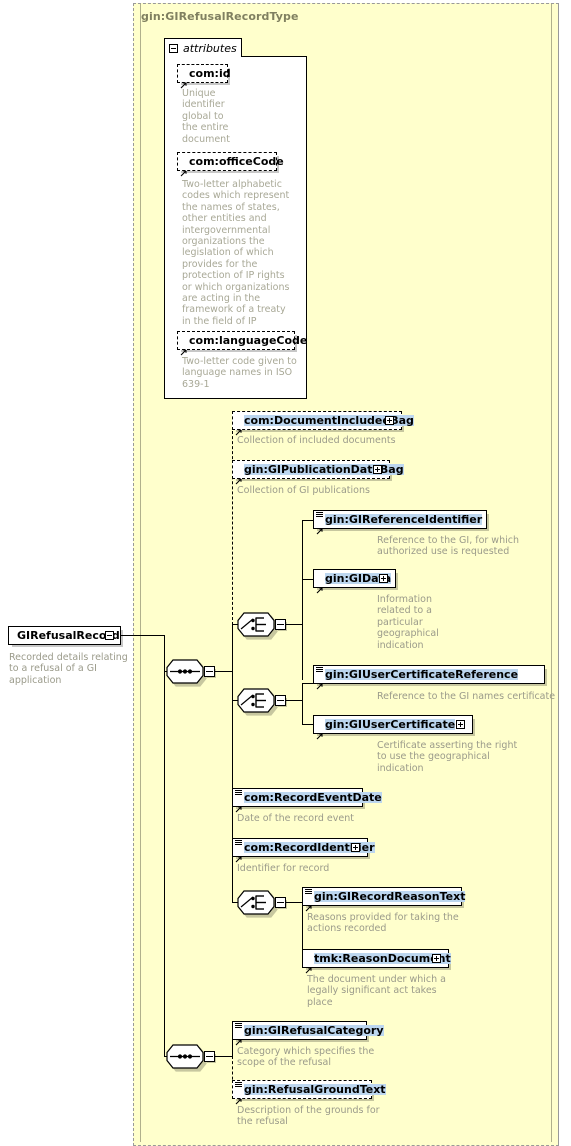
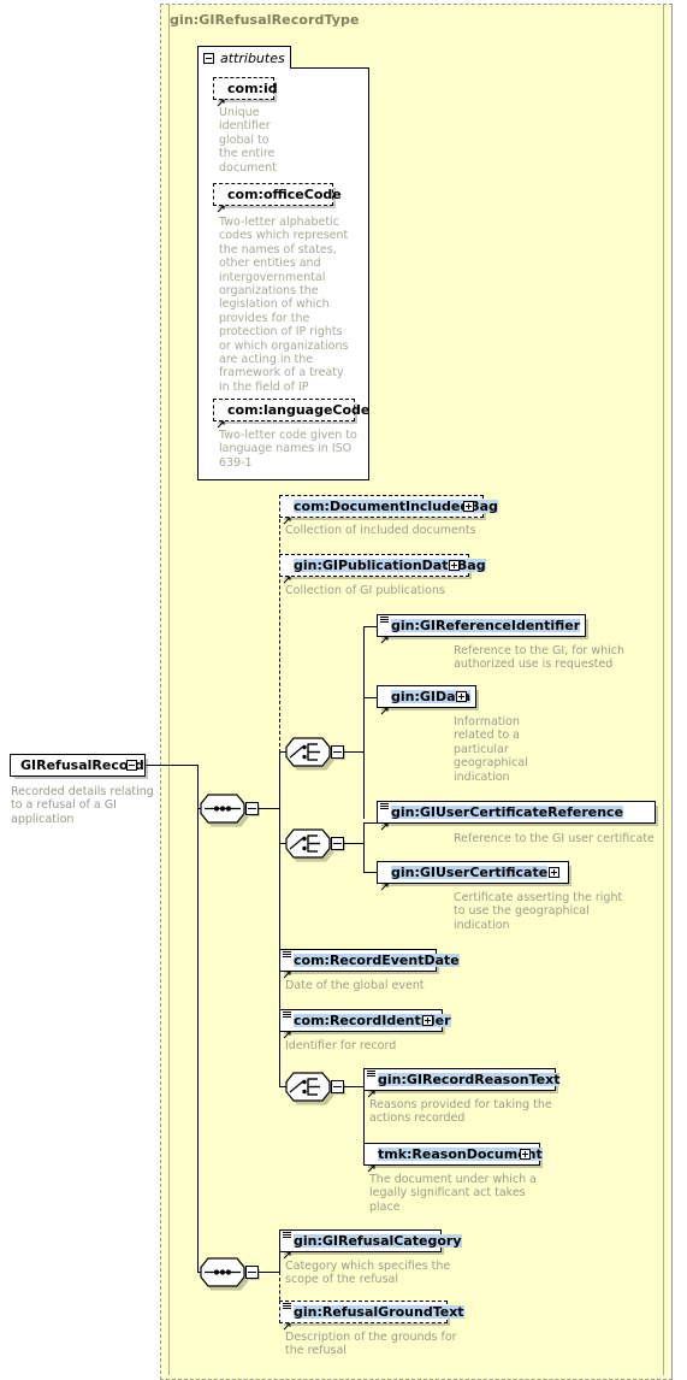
  gin:GIRefusalRecordType
  attributes
  com:id
  Unique
  identifier
  global to
  the entire
  document
  com:officeCode
  Two-letter alphabetic
  codes which represent
  the names of states,
  other entities and
  intergovernmental
  organizations the
  legislation of which
  provides for the
  protection of IP rights
  or which organizations
  are acting in the
  framework of a treaty
  in the field of IP
  com:languageCode
  Two-letter code given to
  language names in ISO
  639-1
  GIRefusalRecod
  Recorded details relating
  to a refusal of a GI
  application
  com:DocumentIncludeBag
  Collection of included documents
  gin:GIPublicationDatBag
  Collection of GI publications
  gin:GIReferenceIdentifier
  Reference to the GI, for which
  authorized use is requested
  gin:GIDa
  Information
  related to a
  particular
  geographical
  indication
  gin:GIUserCertificateReference
- Reference to the GI names certificate
+ Reference to the GI user certificate
  gin:GIUserCertificate
  Certificate asserting the right
  to use the geographical
  indication
  com:RecordEventDate
- Date of the record event
+ Date of the global event
  com:RecordIdenter
  Identifier for record
  gin:GIRecordReasonText
  Reasons provided for taking the
  actions recorded
  tmk:ReasonDocumnt
  The document under which a
  legally significant act takes
  place
  gin:GIRefusalCategory
  Category which specifies the
  scope of the refusal
  gin:RefusalGroundText
  Description of the grounds for
  the refusal
